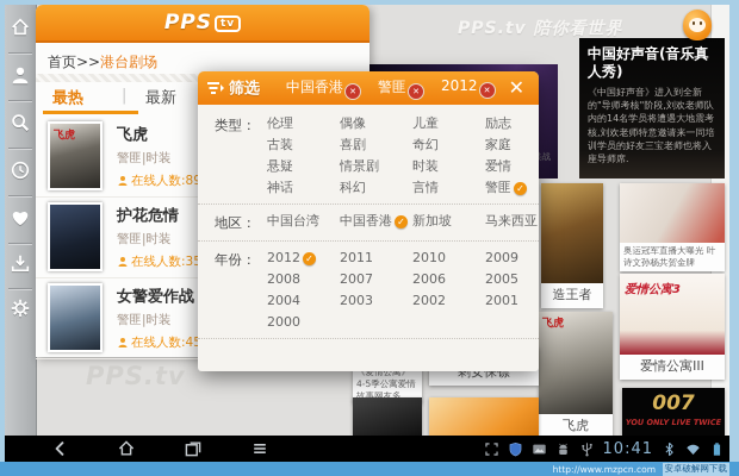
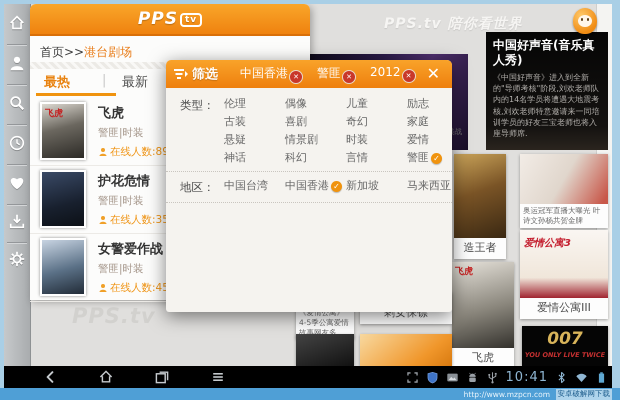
  PPS.tv 陪你看世界
  PPS.tv
  中国好声音(音乐真人秀)
  《中国好声音》进入到全新的"导师考核"阶段,刘欢老师队内的14名学员将遭遇大地震考核,刘欢老师特意邀请来一同培训学员的好友三宝老师也将入座导师席.
  造王者
  奥运冠军直播大曝光 叶诗文孙杨共贺金牌
  爱情公寓3
  爱情公寓III
  飞虎
  飞虎
  《爱情公寓》4-5季公寓爱情故事网友多
  剩女保镖
  007
  YOU ONLY LIVE TWICE
  PPS tv
  首页>>港台剧场
  最热
  |
  最新
  飞虎
  飞虎
  警匪|时装
  护花危情
  警匪|时装
  女警爱作战
  警匪|时装
  在线人数:4
  筛选
  中国香港 ✕
  警匪 ✕
  2012 ✕
  ✕
  类型：
  伦理
  偶像
  儿童
  励志
  古装
  喜剧
  奇幻
  家庭
  悬疑
  情景剧
  时装
  爱情
  神话
  科幻
  言情
  警匪 ✓
  地区：
  中国台湾
  中国香港 ✓
  新加坡
  马来西亚
- 年份：
- 2012 ✓
- 2011
- 2010
- 2009
- 2008
- 2007
- 2006
- 2005
- 2004
- 2003
- 2002
- 2001
- 2000
  10:41
  http://www.mzpcn.com
  安卓破解网下载
